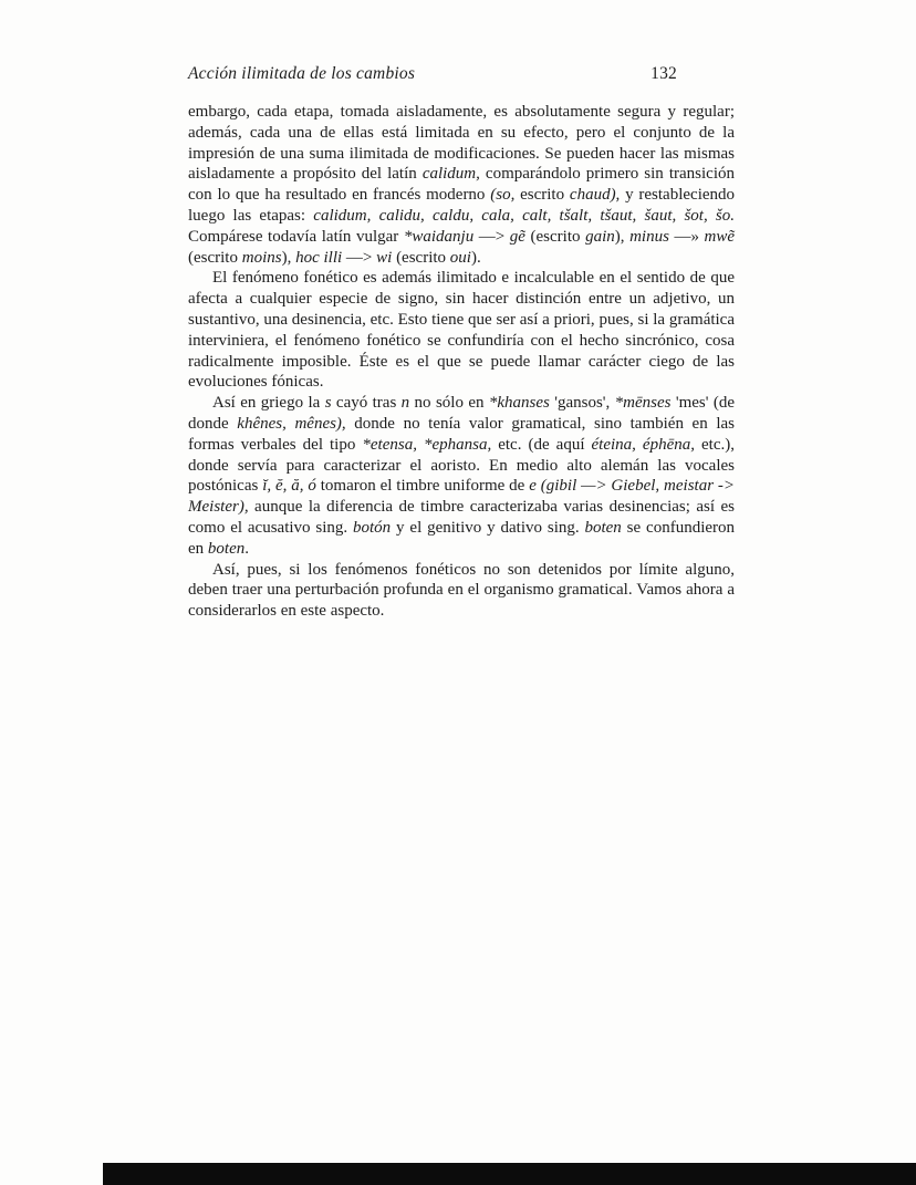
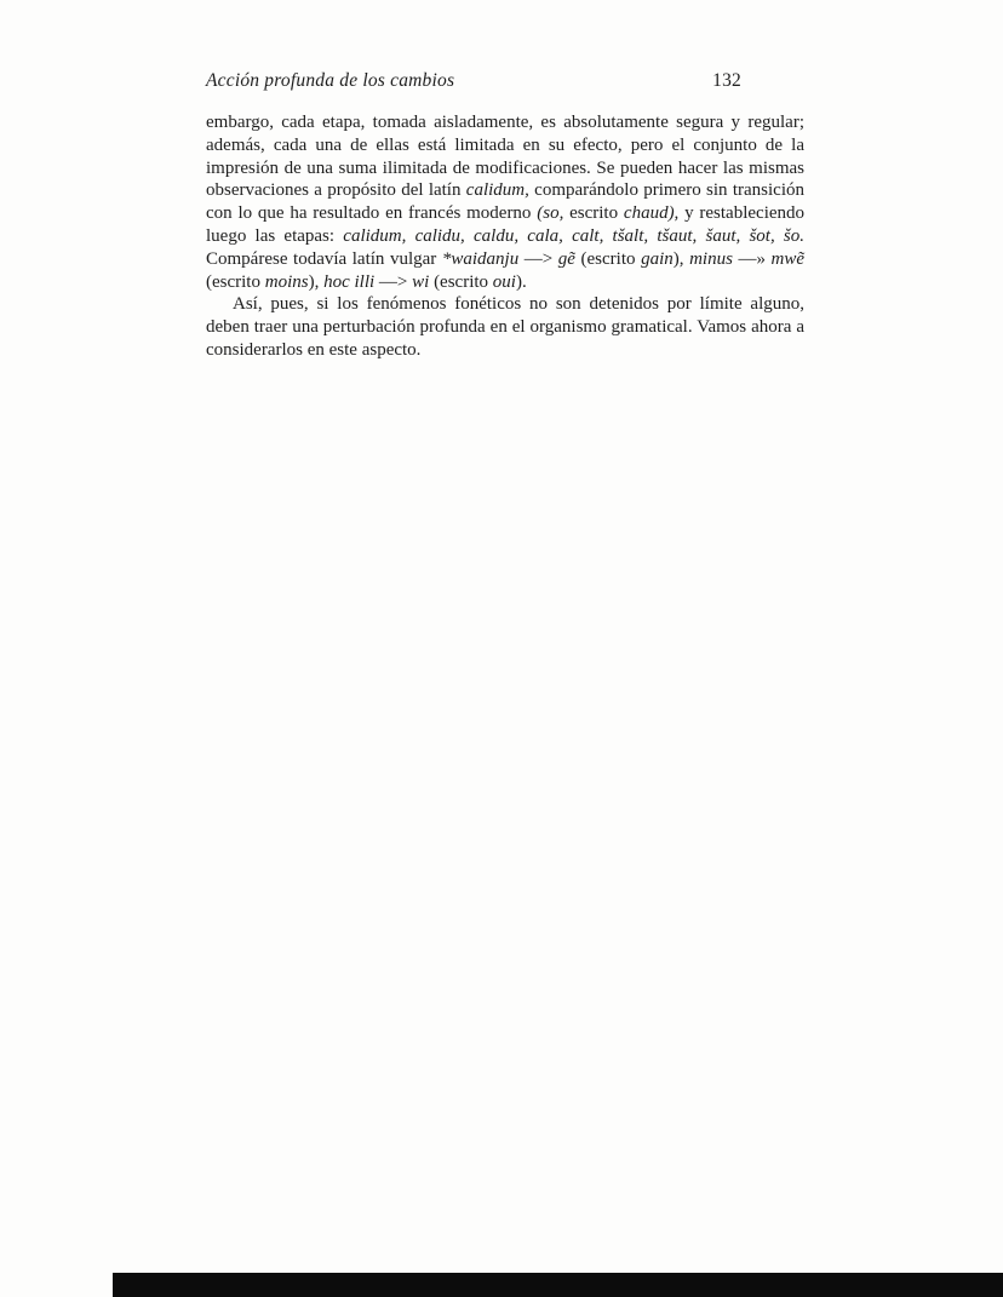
- Acción ilimitada de los cambios
+ Acción profunda de los cambios
  132
- embargo, cada etapa, tomada aisladamente, es absolutamente segura y regular; además, cada una de ellas está limitada en su efecto, pero el conjunto de la impresión de una suma ilimitada de modificaciones. Se pueden hacer las mismas aisladamente a propósito del latín calidum, comparándolo primero sin transición con lo que ha resultado en francés moderno (so, escrito chaud), y restableciendo luego las etapas: calidum, calidu, caldu, cala, calt, tšalt, tšaut, šaut, šot, šo. Compárese todavía latín vulgar *waidanju —> gẽ (escrito gain), minus —» mwẽ (escrito moins), hoc illi —> wi (escrito oui).
+ embargo, cada etapa, tomada aisladamente, es absolutamente segura y regular; además, cada una de ellas está limitada en su efecto, pero el conjunto de la impresión de una suma ilimitada de modificaciones. Se pueden hacer las mismas observaciones a propósito del latín calidum, comparándolo primero sin transición con lo que ha resultado en francés moderno (so, escrito chaud), y restableciendo luego las etapas: calidum, calidu, caldu, cala, calt, tšalt, tšaut, šaut, šot, šo. Compárese todavía latín vulgar *waidanju —> gẽ (escrito gain), minus —» mwẽ (escrito moins), hoc illi —> wi (escrito oui).
- El fenómeno fonético es además ilimitado e incalculable en el sentido de que afecta a cualquier especie de signo, sin hacer distinción entre un adjetivo, un sustantivo, una desinencia, etc. Esto tiene que ser así a priori, pues, si la gramática interviniera, el fenómeno fonético se confundiría con el hecho sincrónico, cosa radicalmente imposible. Éste es el que se puede llamar carácter ciego de las evoluciones fónicas.
- Así en griego la s cayó tras n no sólo en *khanses 'gansos', *mēnses 'mes' (de donde khênes, mênes), donde no tenía valor gramatical, sino también en las formas verbales del tipo *etensa, *ephansa, etc. (de aquí éteina, éphēna, etc.), donde servía para caracterizar el aoristo. En medio alto alemán las vocales postónicas ĭ, ĕ, ă, ó tomaron el timbre uniforme de e (gibil —> Giebel, meistar -> Meister), aunque la diferencia de timbre caracterizaba varias desinencias; así es como el acusativo sing. botón y el genitivo y dativo sing. boten se confundieron en boten.
  Así, pues, si los fenómenos fonéticos no son detenidos por límite alguno, deben traer una perturbación profunda en el organismo gramatical. Vamos ahora a considerarlos en este aspecto.
